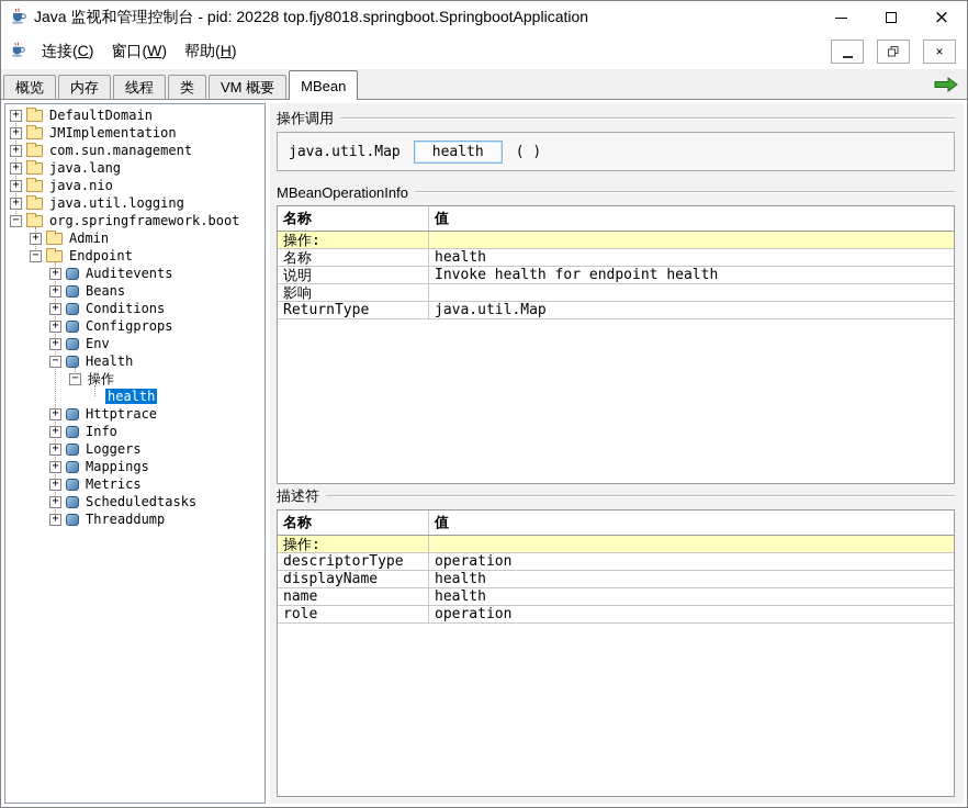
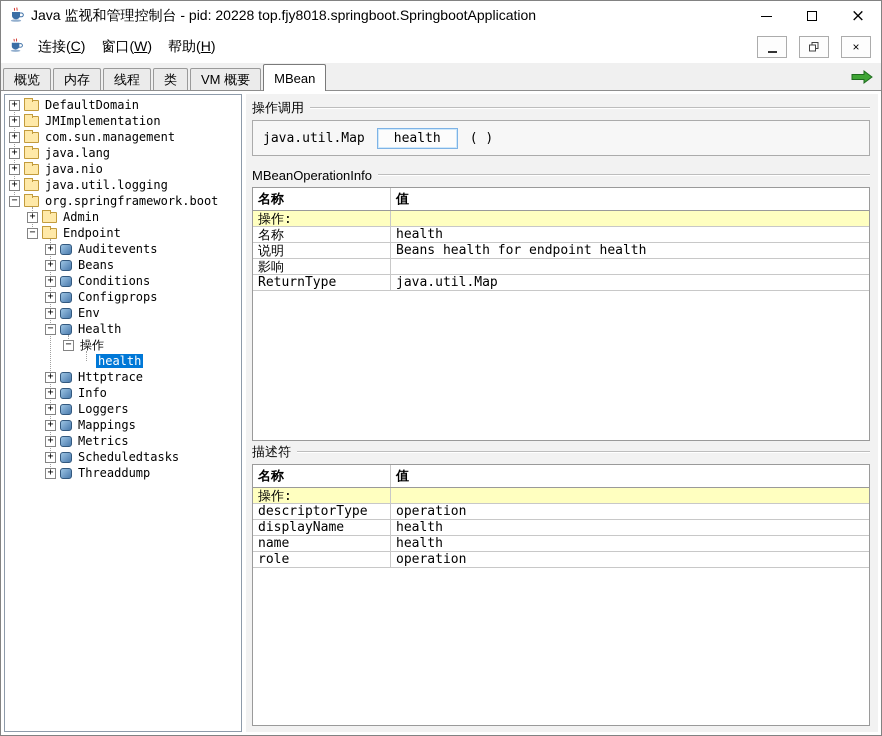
  Java 监视和管理控制台 - pid: 20228 top.fjy8018.springboot.SpringbootApplication
  ×
  连接(C)
  窗口(W)
  帮助(H)
  ×
  概览
  内存
  线程
  类
  VM 概要
  MBean
  +
  DefaultDomain
  +
  JMImplementation
  +
  com.sun.management
  +
  java.lang
  +
  java.nio
  +
  java.util.logging
  −
  org.springframework.boot
  +
  Admin
  −
  Endpoint
  +
  Auditevents
  +
  Beans
  +
  Conditions
  +
  Configprops
  +
  Env
  −
  Health
  −
  操作
  health
  +
  Httptrace
  +
  Info
  +
  Loggers
  +
  Mappings
  +
  Metrics
  +
  Scheduledtasks
  +
  Threaddump
  操作调用
  java.util.Map
  health
  ( )
  MBeanOperationInfo
  名称
  值
  操作:
  名称
  health
  说明
- Invoke health for endpoint health
+ Beans health for endpoint health
  影响
  ReturnType
  java.util.Map
  描述符
  名称
  值
  操作:
  descriptorType
  operation
  displayName
  health
  name
  health
  role
  operation
